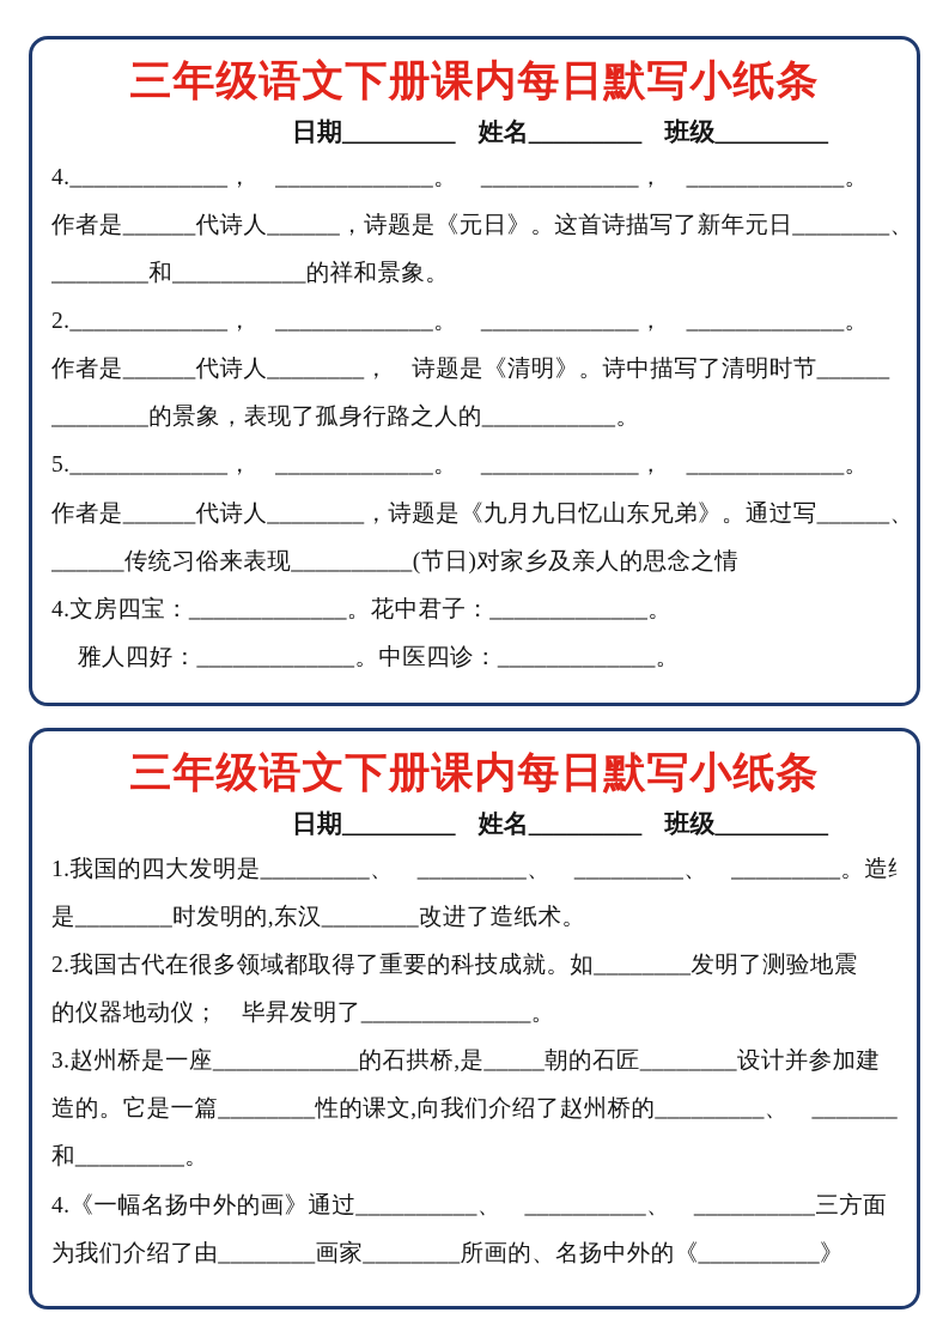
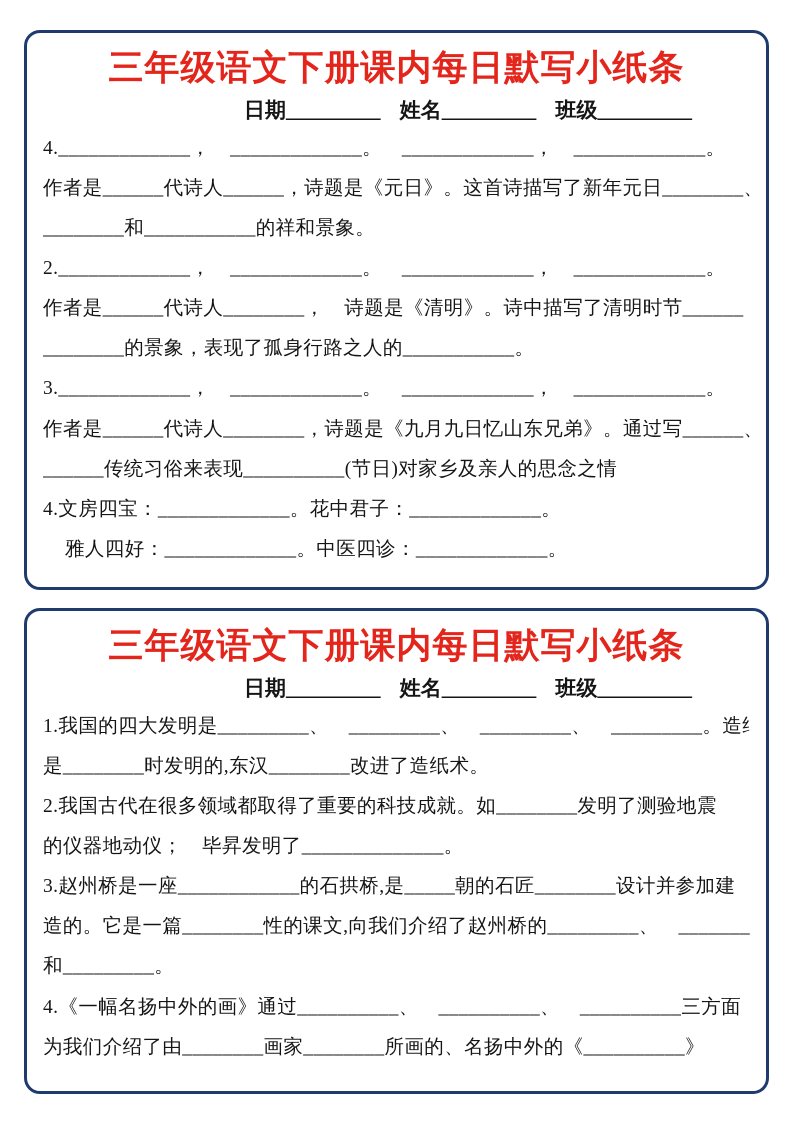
  三年级语文下册课内每日默写小纸条
  日期_________ 姓名_________ 班级_________
  4._____________， _____________。 _____________， _____________。
  作者是______代诗人______，诗题是《元日》。这首诗描写了新年元日________
  ________和___________的祥和景象。
  2._____________， _____________。 _____________， _____________。
  作者是______代诗人________， 诗题是《清明》。诗中描写了清明时节______
  ________的景象，表现了孤身行路之人的___________。
- 5._____________， _____________。 _____________， _____________。
+ 3._____________， _____________。 _____________， _____________。
  作者是______代诗人________，诗题是《九月九日忆山东兄弟》。通过写______
  ______传统习俗来表现__________(节日)对家乡及亲人的思念之情
  4.文房四宝：_____________。花中君子：_____________。
  雅人四好：_____________。中医四诊：_____________。
  三年级语文下册课内每日默写小纸条
  日期_________ 姓名_________ 班级_________
  1.我国的四大发明是_________、 _________、 _________、 _________。造
  是________时发明的,东汉________改进了造纸术。
  2.我国古代在很多领域都取得了重要的科技成就。如________发明了测验地震
  的仪器地动仪； 毕昇发明了______________。
  3.赵州桥是一座____________的石拱桥,是_____朝的石匠________设计并参加建
  造的。它是一篇________性的课文,向我们介绍了赵州桥的_________、 _______
  和_________。
  4.《一幅名扬中外的画》通过__________、 __________、 __________三方面
  为我们介绍了由________画家________所画的、名扬中外的《__________》
